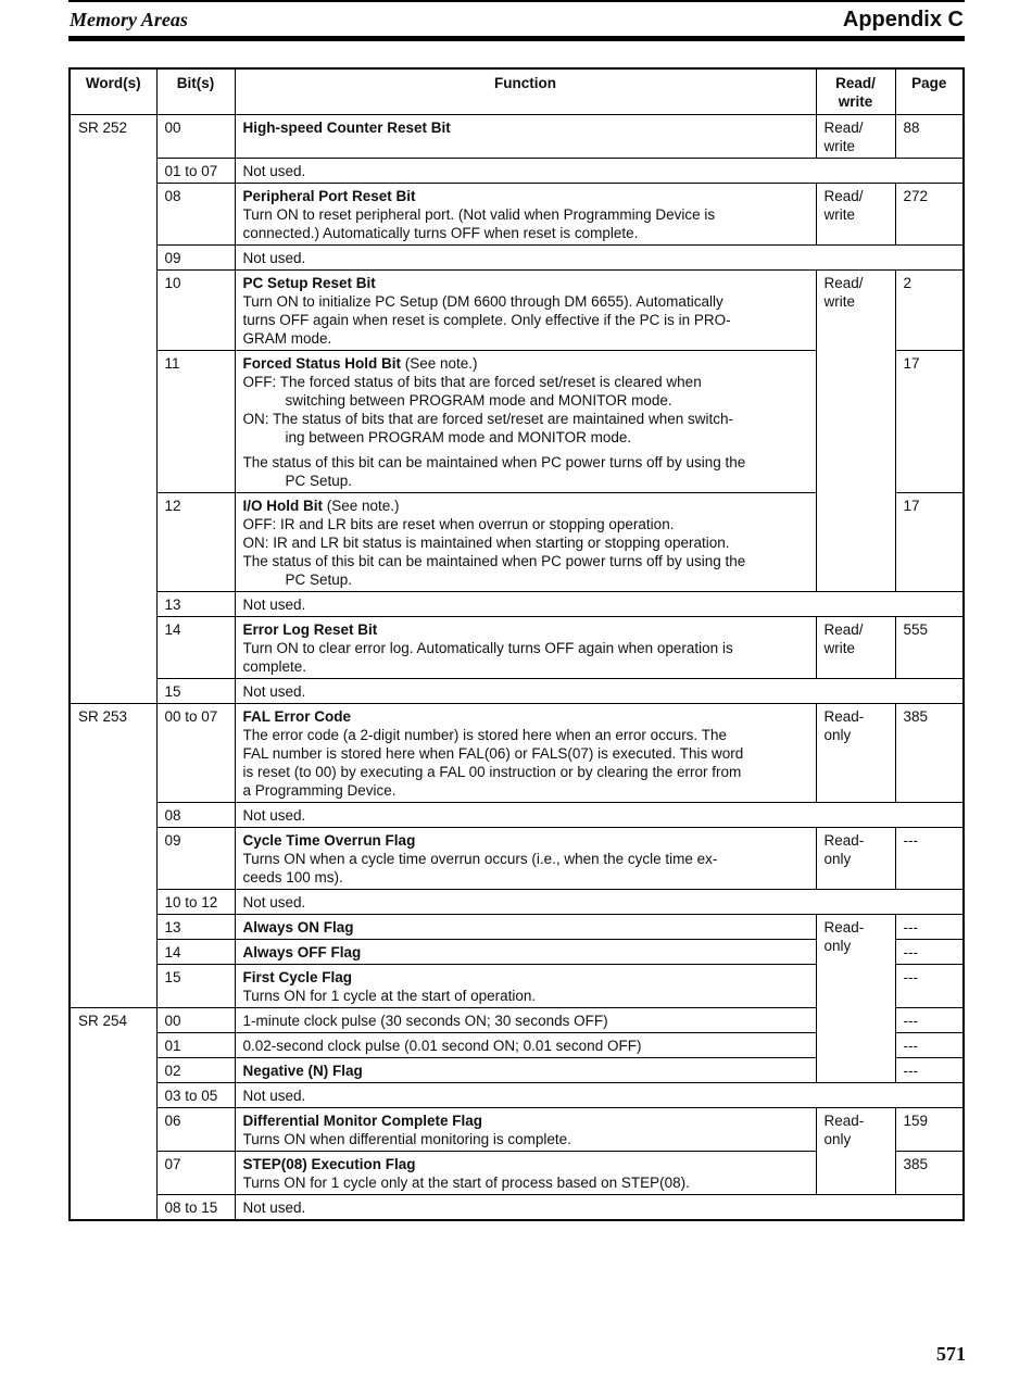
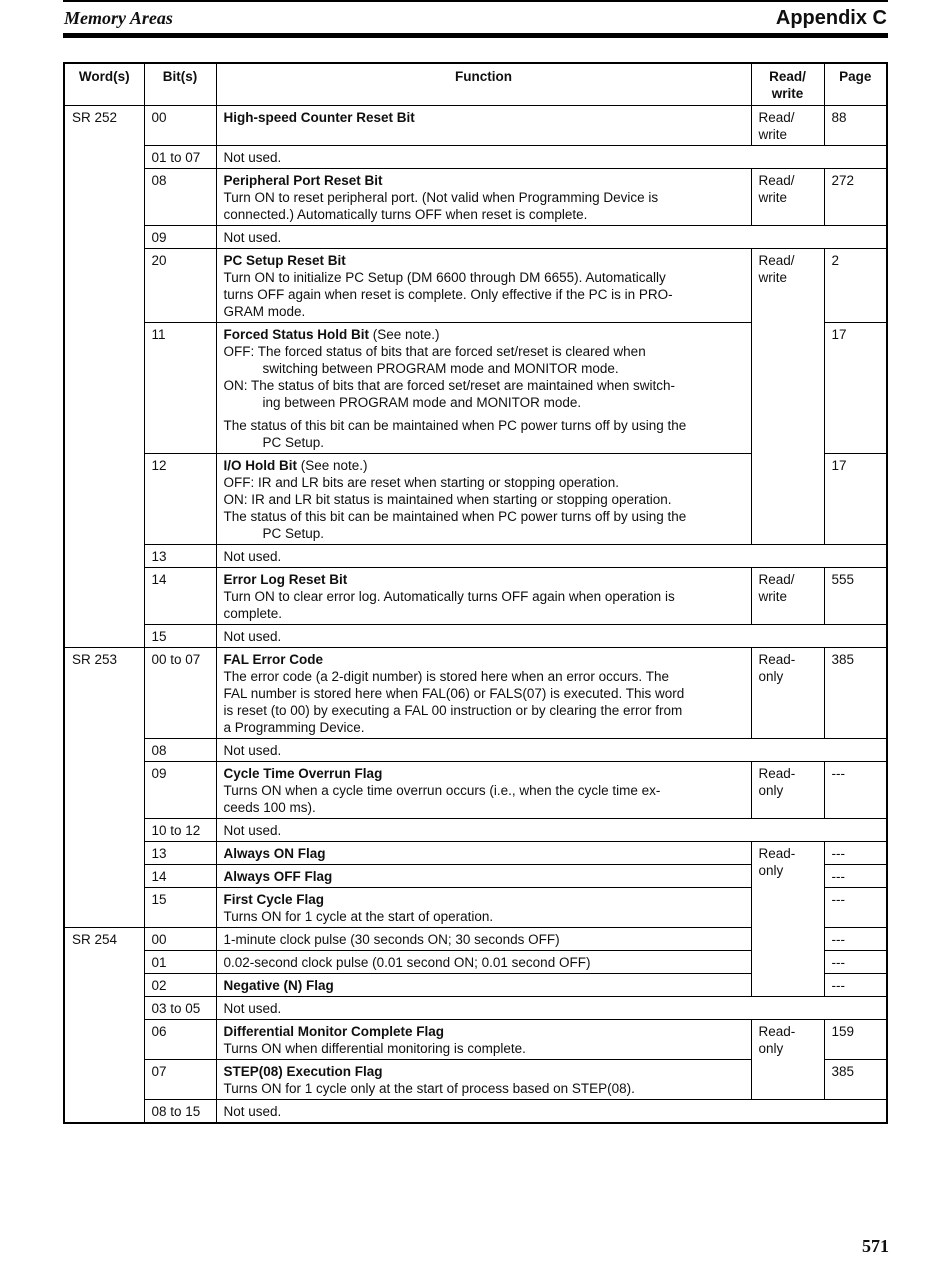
  Memory Areas
  Appendix C
  Word(s)	Bit(s)	Function	Read/ write	Page
  SR 252	00	High-speed Counter Reset Bit	Read/ write	88
  01 to 07	Not used.
  08	Peripheral Port Reset BitTurn ON to reset peripheral port. (Not valid when Programming Device is connected.) Automatically turns OFF when reset is complete.	Read/ write	272
  09	Not used.
- 10	PC Setup Reset BitTurn ON to initialize PC Setup (DM 6600 through DM 6655). Automatically turns OFF again when reset is complete. Only effective if the PC is in PRO- GRAM mode.	Read/ write	2
+ 20	PC Setup Reset BitTurn ON to initialize PC Setup (DM 6600 through DM 6655). Automatically turns OFF again when reset is complete. Only effective if the PC is in PRO- GRAM mode.	Read/ write	2
  11	Forced Status Hold Bit (See note.)OFF: The forced status of bits that are forced set/reset is cleared when switching between PROGRAM mode and MONITOR mode.ON: The status of bits that are forced set/reset are maintained when switch- ing between PROGRAM mode and MONITOR mode.The status of this bit can be maintained when PC power turns off by using the PC Setup.	17
- 12	I/O Hold Bit (See note.)OFF: IR and LR bits are reset when overrun or stopping operation.ON: IR and LR bit status is maintained when starting or stopping operation.The status of this bit can be maintained when PC power turns off by using the PC Setup.	17
+ 12	I/O Hold Bit (See note.)OFF: IR and LR bits are reset when starting or stopping operation.ON: IR and LR bit status is maintained when starting or stopping operation.The status of this bit can be maintained when PC power turns off by using the PC Setup.	17
  13	Not used.
  14	Error Log Reset BitTurn ON to clear error log. Automatically turns OFF again when operation is complete.	Read/ write	555
  15	Not used.
  SR 253	00 to 07	FAL Error CodeThe error code (a 2-digit number) is stored here when an error occurs. The FAL number is stored here when FAL(06) or FALS(07) is executed. This word is reset (to 00) by executing a FAL 00 instruction or by clearing the error from a Programming Device.	Read- only	385
  08	Not used.
  09	Cycle Time Overrun FlagTurns ON when a cycle time overrun occurs (i.e., when the cycle time ex- ceeds 100 ms).	Read- only	---
  10 to 12	Not used.
  13	Always ON Flag	Read- only	---
  14	Always OFF Flag	---
  15	First Cycle FlagTurns ON for 1 cycle at the start of operation.	---
  SR 254	00	1-minute clock pulse (30 seconds ON; 30 seconds OFF)	---
  01	0.02-second clock pulse (0.01 second ON; 0.01 second OFF)	---
  02	Negative (N) Flag	---
  03 to 05	Not used.
  06	Differential Monitor Complete FlagTurns ON when differential monitoring is complete.	Read- only	159
  07	STEP(08) Execution FlagTurns ON for 1 cycle only at the start of process based on STEP(08).	385
  08 to 15	Not used.
  571
